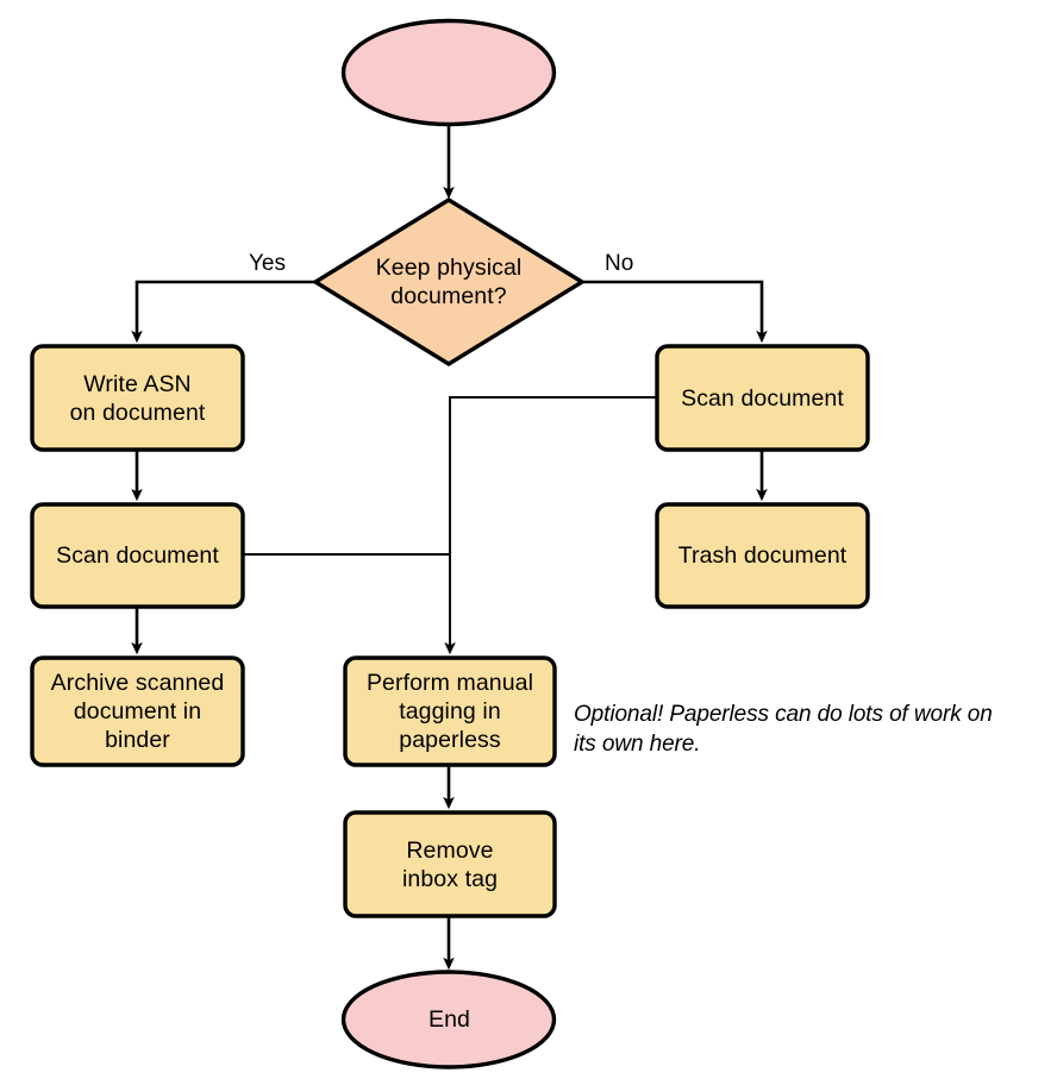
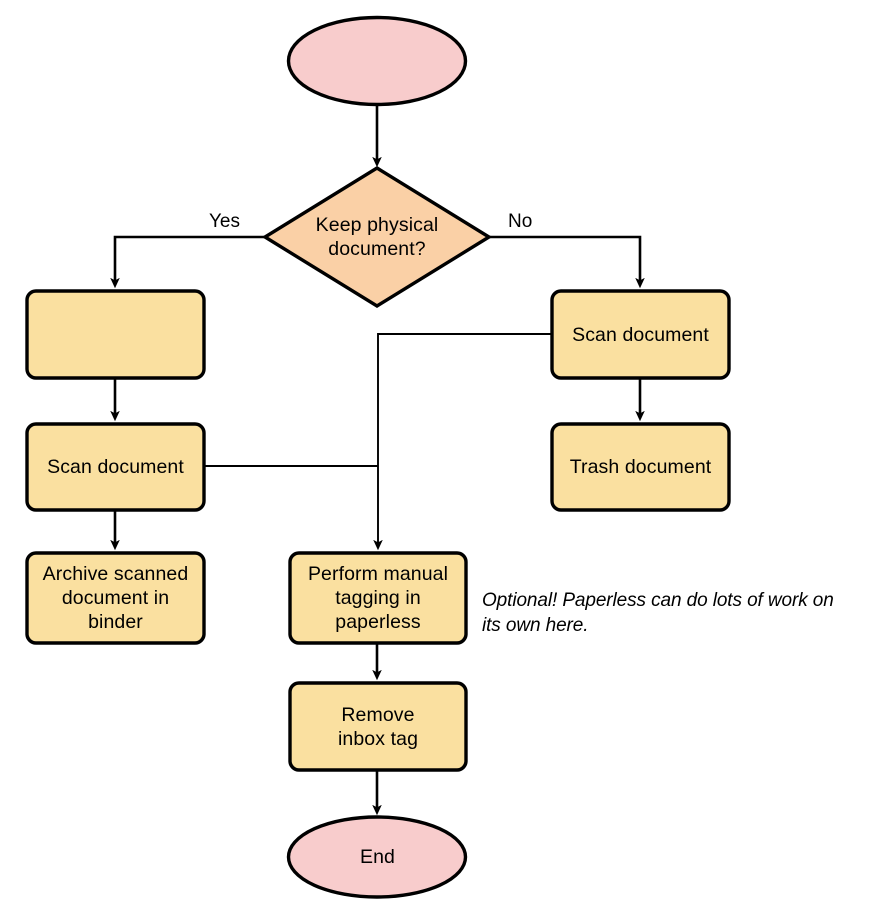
  Keep physical
  document?
- Write ASN
- on document
  Scan document
  Archive scanned
  document in
  binder
  Scan document
  Trash document
  Perform manual
  tagging in
  paperless
  Remove
  inbox tag
  End
  Yes
  No
  Optional! Paperless can do lots of work on
  its own here.
